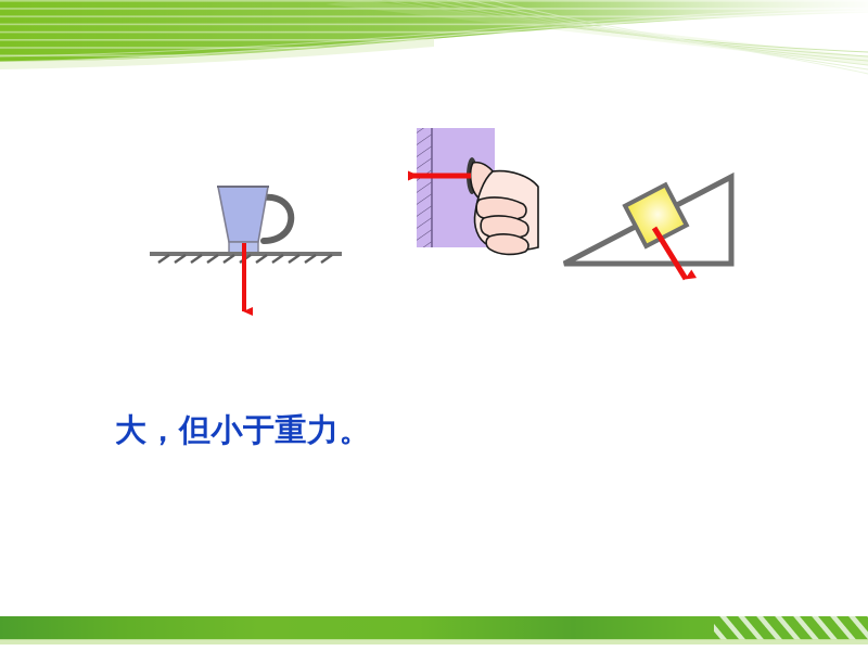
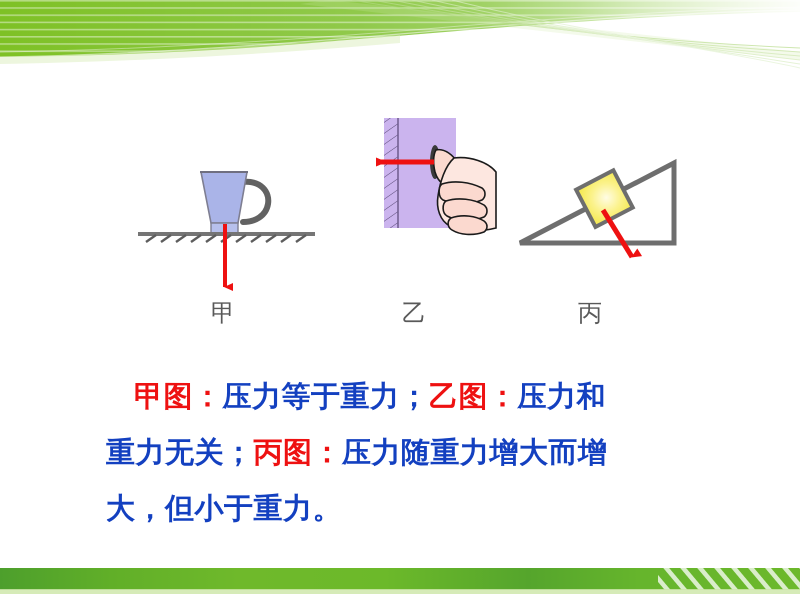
+ 甲
+ 乙
+ 丙
+ 甲图：压力等于重力；乙图：压力和
+ 重力无关；丙图：压力随重力增大而增
  大，但小于重力。
